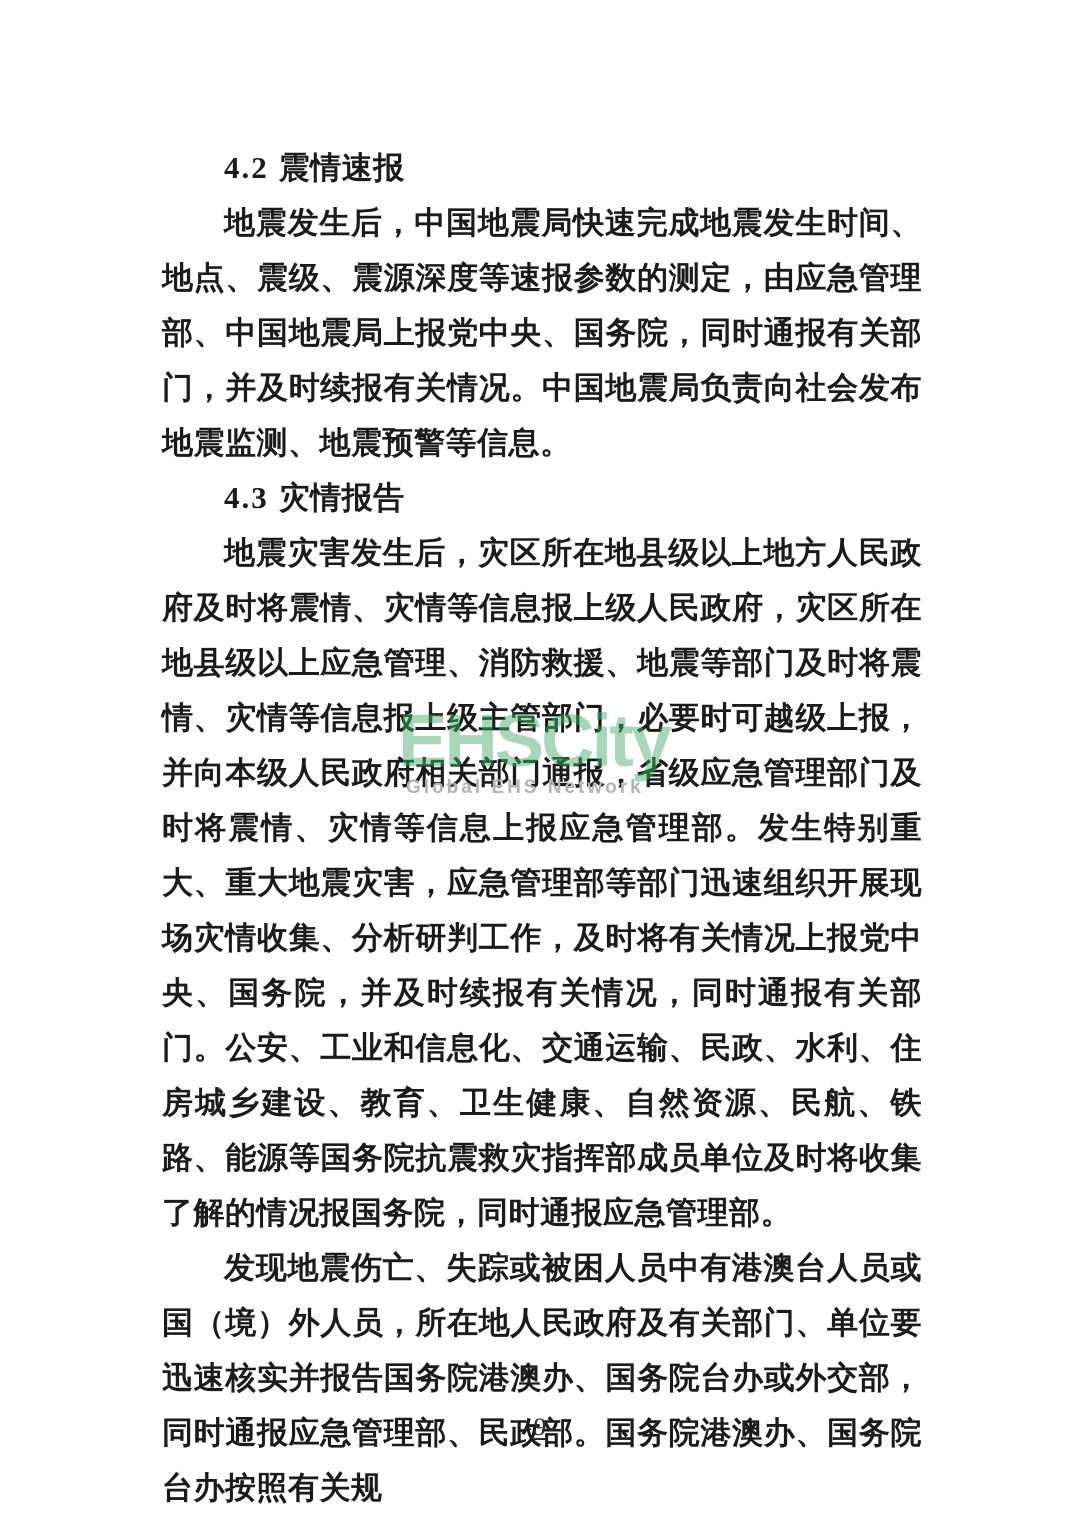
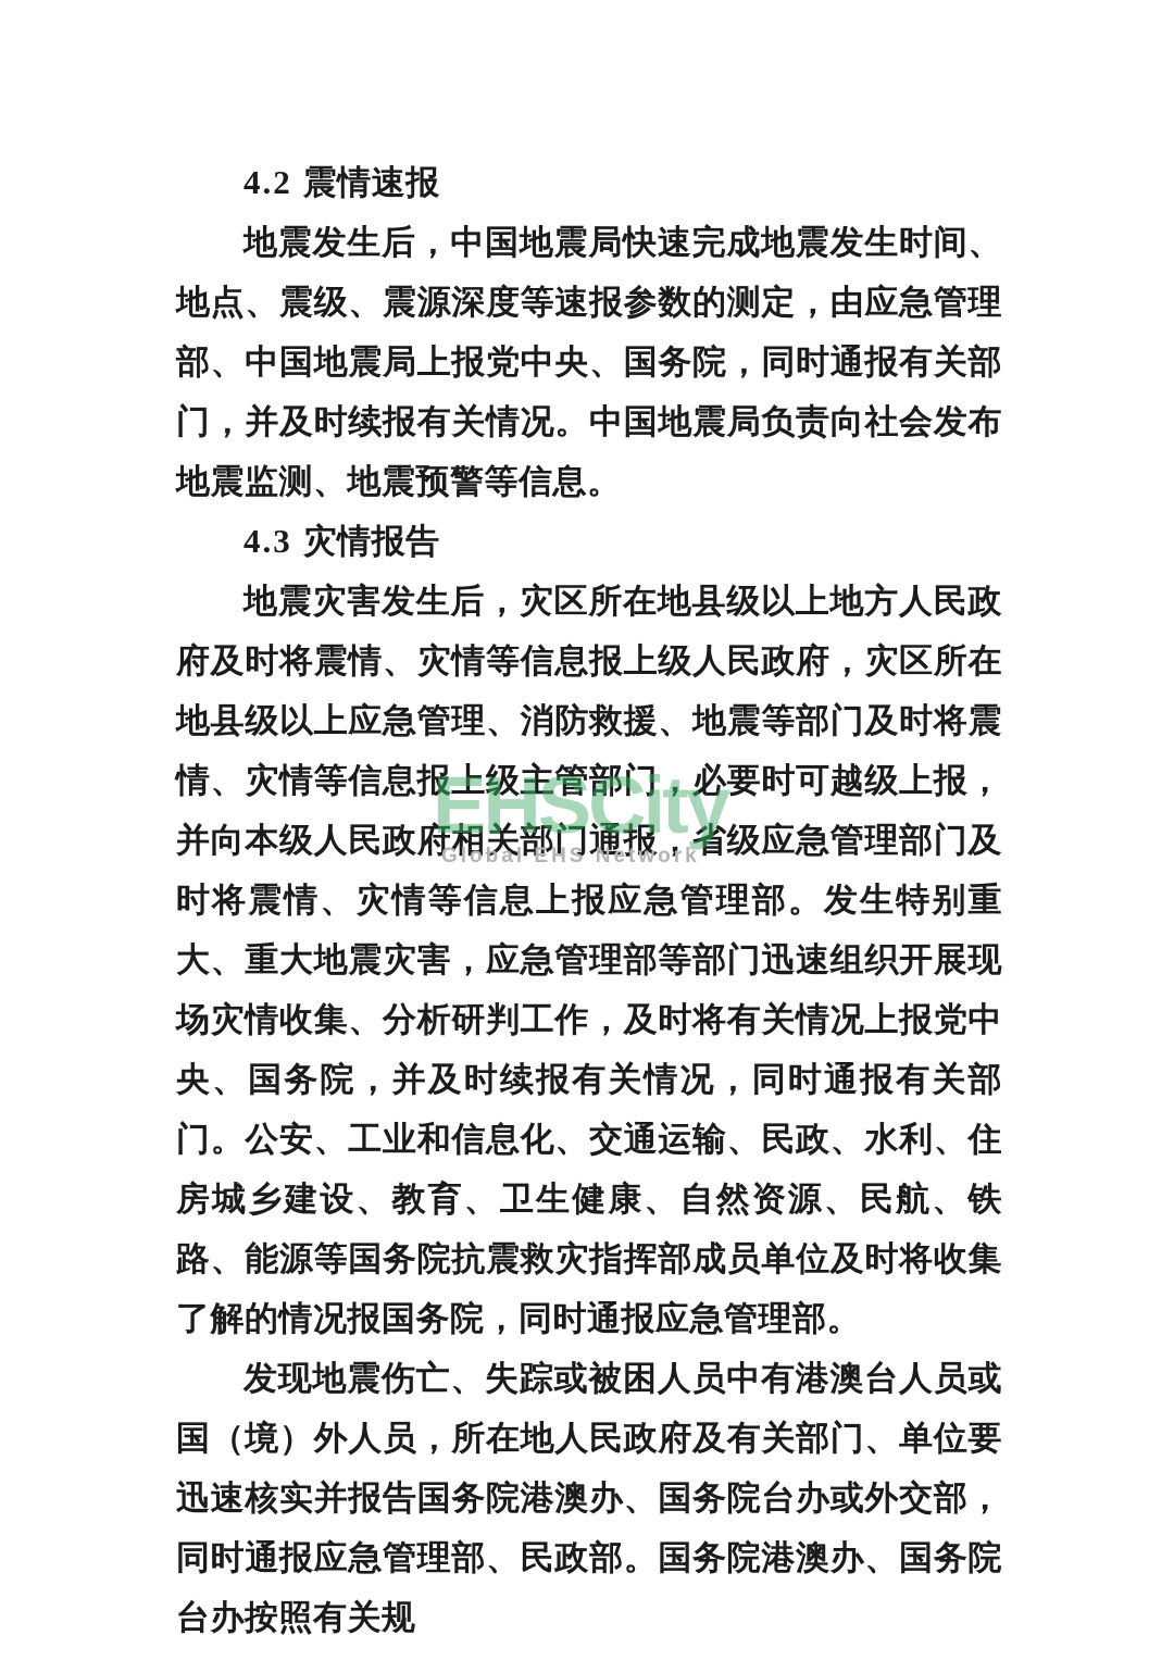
  EHSCity
  Global EHS Network
  4.2 震情速报
  地震发生后，中国地震局快速完成地震发生时间、地点、震级、震源深度等速报参数的测定，由应急管理部、中国地震局上报党中央、国务院，同时通报有关部门，并及时续报有关情况。中国地震局负责向社会发布地震监测、地震预警等信息。
  4.3 灾情报告
  地震灾害发生后，灾区所在地县级以上地方人民政府及时将震情、灾情等信息报上级人民政府，灾区所在地县级以上应急管理、消防救援、地震等部门及时将震情、灾情等信息报上级主管部门，必要时可越级上报，并向本级人民政府相关部门通报，省级应急管理部门及时将震情、灾情等信息上报应急管理部。发生特别重大、重大地震灾害，应急管理部等部门迅速组织开展现场灾情收集、分析研判工作，及时将有关情况上报党中央、国务院，并及时续报有关情况，同时通报有关部门。公安、工业和信息化、交通运输、民政、水利、住房城乡建设、教育、卫生健康、自然资源、民航、铁路、能源等国务院抗震救灾指挥部成员单位及时将收集了解的情况报国务院，同时通报应急管理部。
  发现地震伤亡、失踪或被困人员中有港澳台人员或国（境）外人员，所在地人民政府及有关部门、单位要迅速核实并报告国务院港澳办、国务院台办或外交部，同时通报应急管理部、民政部。国务院港澳办、国务院台办按照有关规
- -9-
